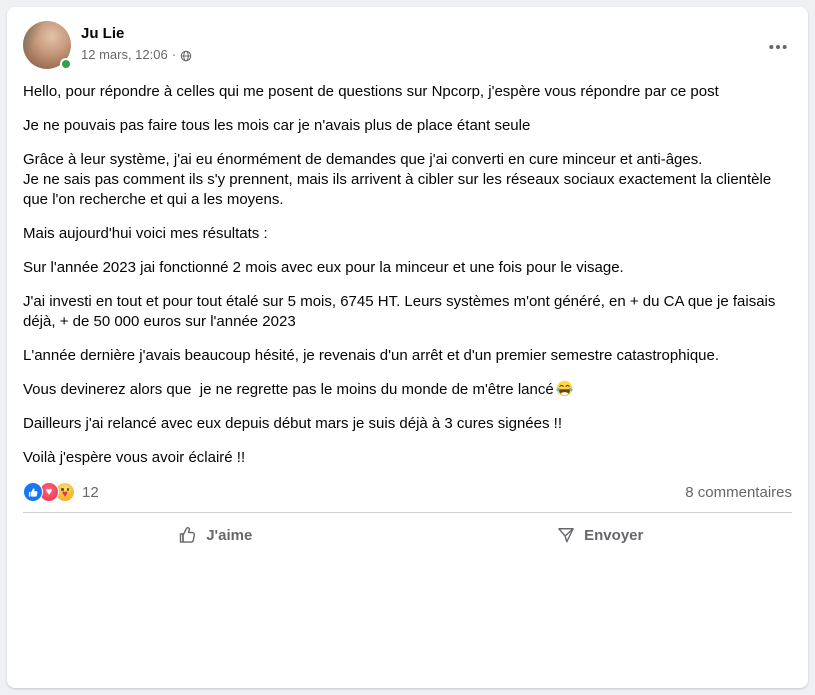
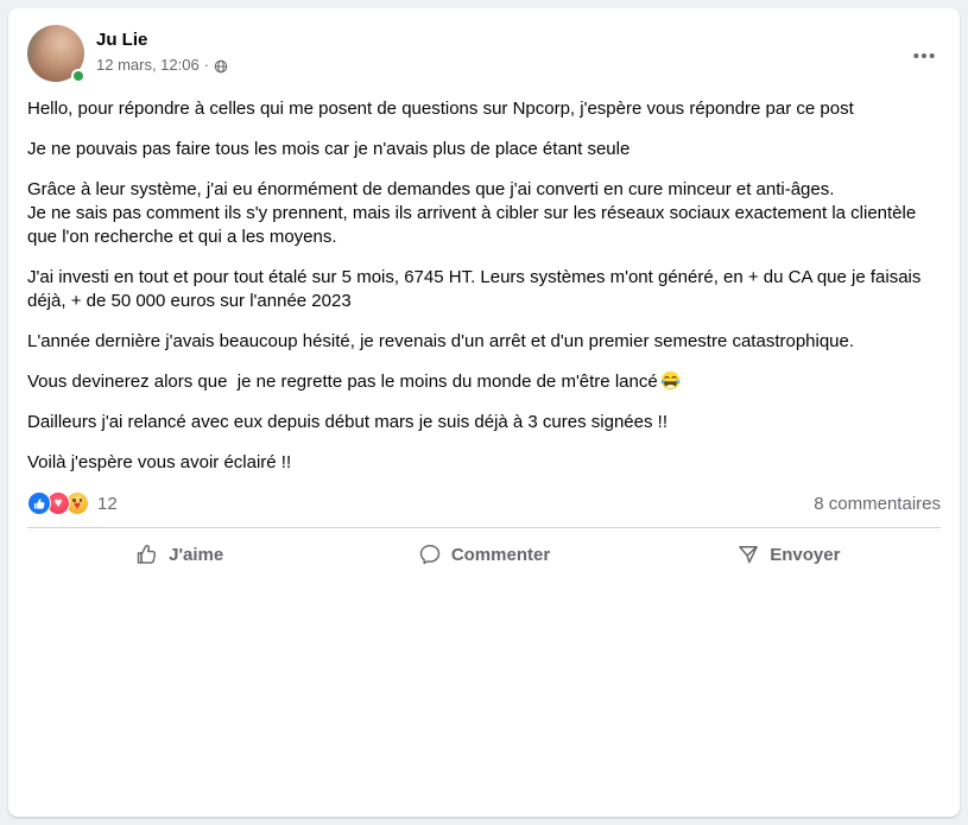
  Ju Lie
  12 mars, 12:06
  ·
  Hello, pour répondre à celles qui me posent de questions sur Npcorp, j'espère vous répondre par ce post
  Je ne pouvais pas faire tous les mois car je n'avais plus de place étant seule
  Grâce à leur système, j'ai eu énormément de demandes que j'ai converti en cure minceur et anti-âges.
  Je ne sais pas comment ils s'y prennent, mais ils arrivent à cibler sur les réseaux sociaux exactement la clientèle que l'on recherche et qui a les moyens.
- Mais aujourd'hui voici mes résultats :
- Sur l'année 2023 jai fonctionné 2 mois avec eux pour la minceur et une fois pour le visage.
  J'ai investi en tout et pour tout étalé sur 5 mois, 6745 HT. Leurs systèmes m'ont généré, en + du CA que je faisais déjà, + de 50 000 euros sur l'année 2023
  L'année dernière j'avais beaucoup hésité, je revenais d'un arrêt et d'un premier semestre catastrophique.
  Vous devinerez alors que je ne regrette pas le moins du monde de m'être lancé
  Dailleurs j'ai relancé avec eux depuis début mars je suis déjà à 3 cures signées !!
  Voilà j'espère vous avoir éclairé !!
  ♥
  ♥
  12
  8 commentaires
  J'aime
+ Commenter
  Envoyer
